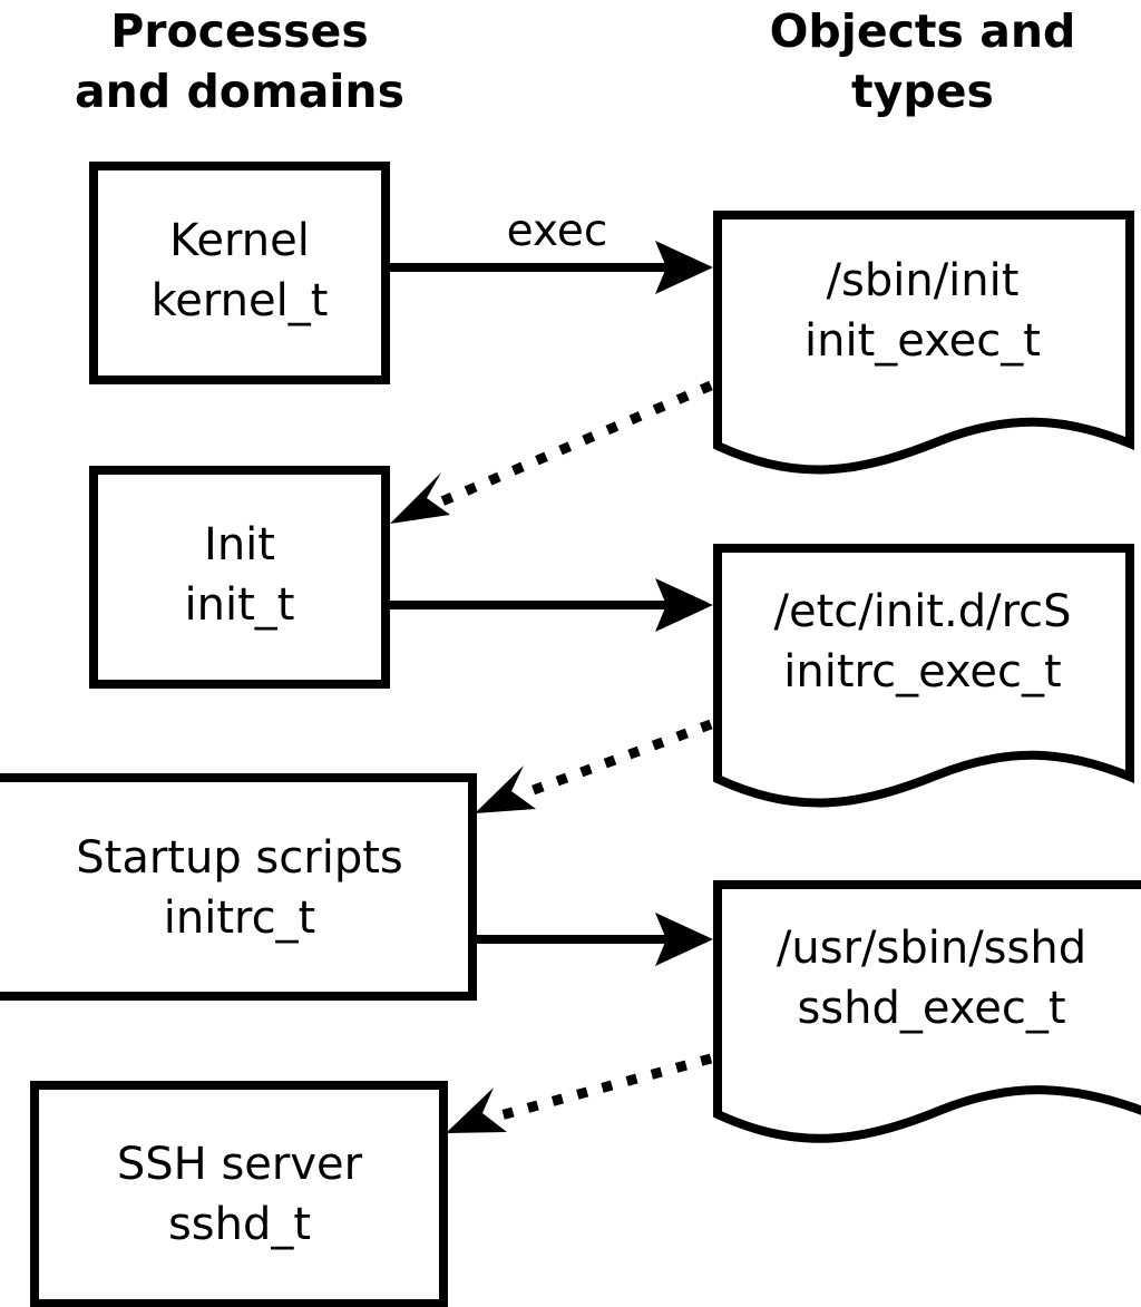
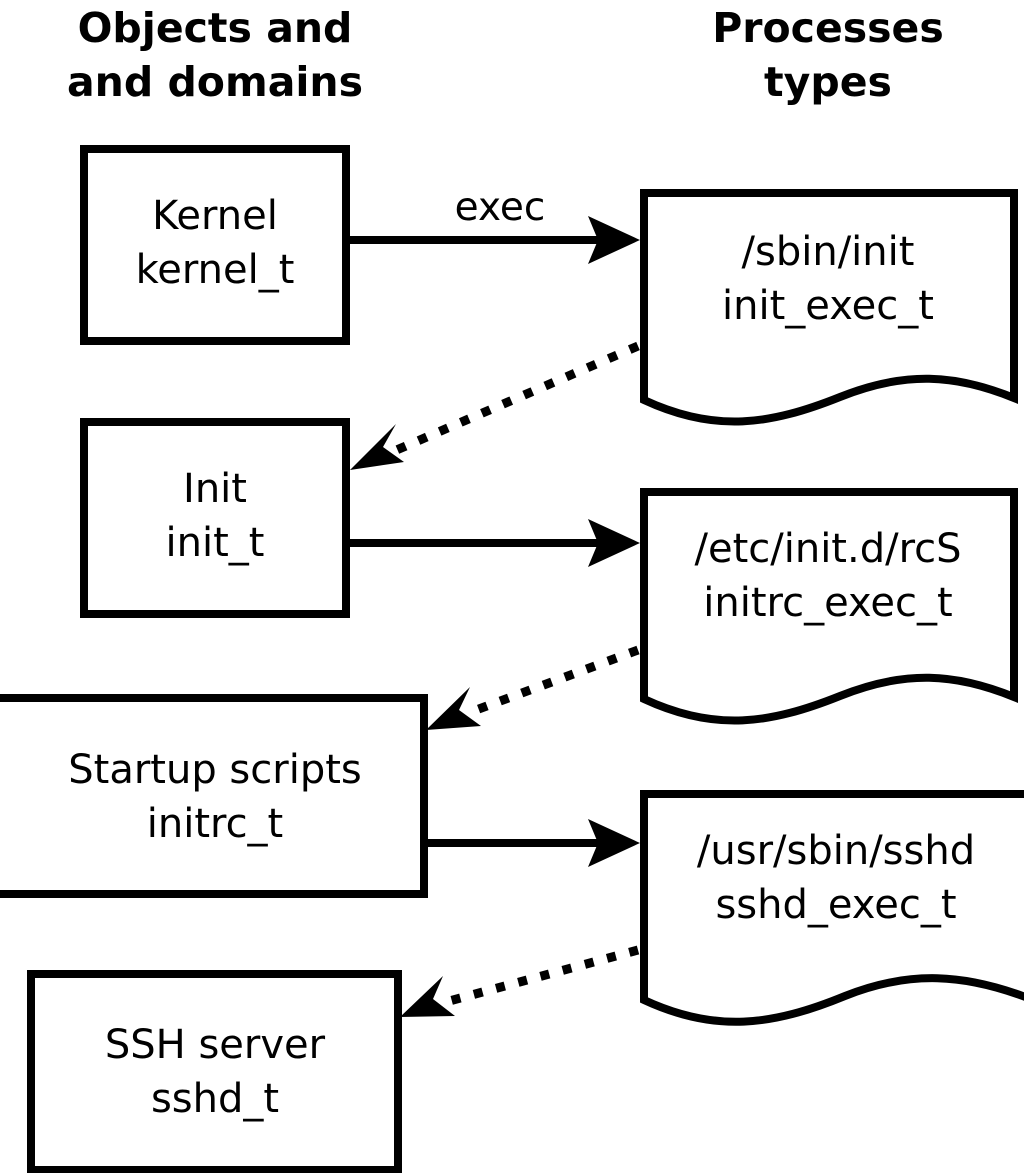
- Processes
+ Objects and
  and domains
- Objects and
+ Processes
  types
  exec
  Kernel
  kernel_t
  Init
  init_t
  Startup scripts
  initrc_t
  SSH server
  sshd_t
  /sbin/init
  init_exec_t
  /etc/init.d/rcS
  initrc_exec_t
  /usr/sbin/sshd
  sshd_exec_t
